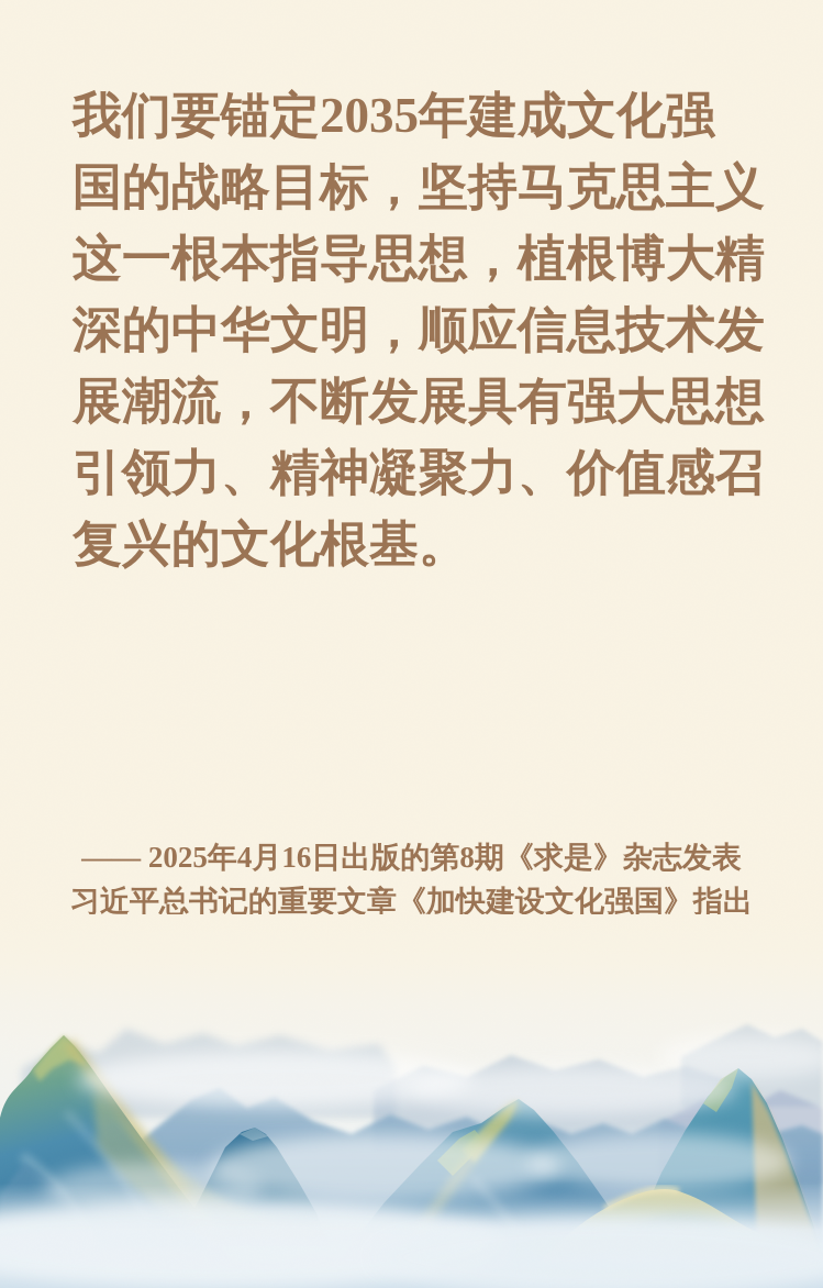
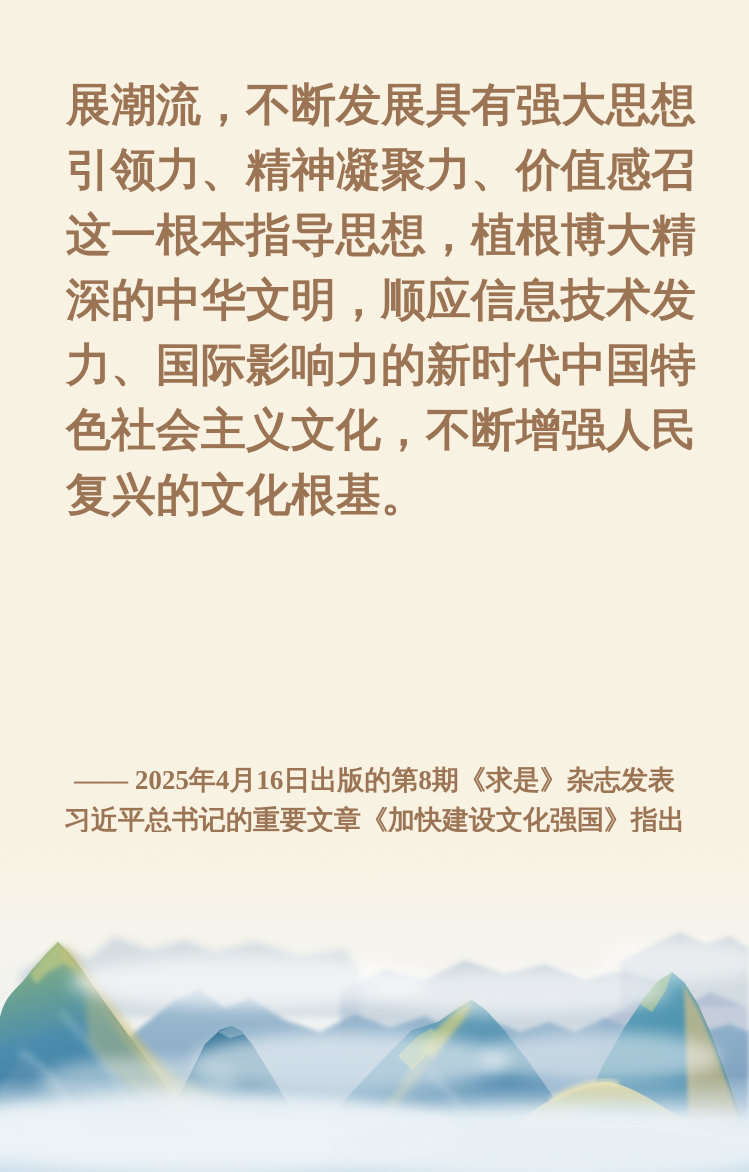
- 我们要锚定2035年建成文化强
- 国的战略目标，坚持马克思主义
- 这一根本指导思想，植根博大精
+ 展潮流，不断发展具有强大思想
- 深的中华文明，顺应信息技术发
+ 引领力、精神凝聚力、价值感召
- 展潮流，不断发展具有强大思想
+ 这一根本指导思想，植根博大精
- 引领力、精神凝聚力、价值感召
+ 深的中华文明，顺应信息技术发
+ 力、国际影响力的新时代中国特
+ 色社会主义文化，不断增强人民
  复兴的文化根基。
  —— 2025年4月16日出版的第8期《求是》杂志发表
  习近平总书记的重要文章《加快建设文化强国》指出
